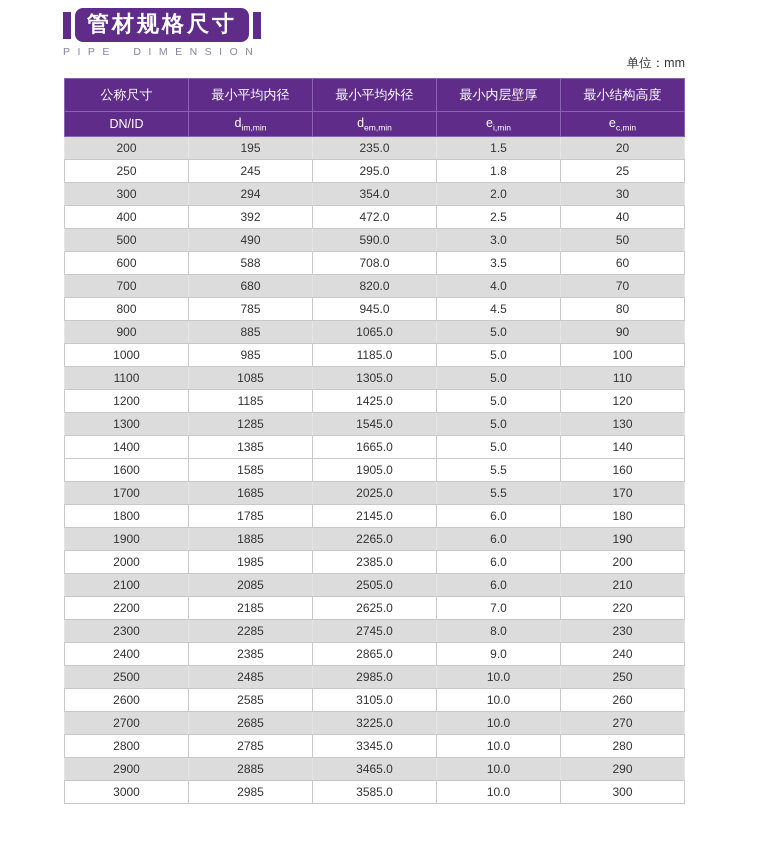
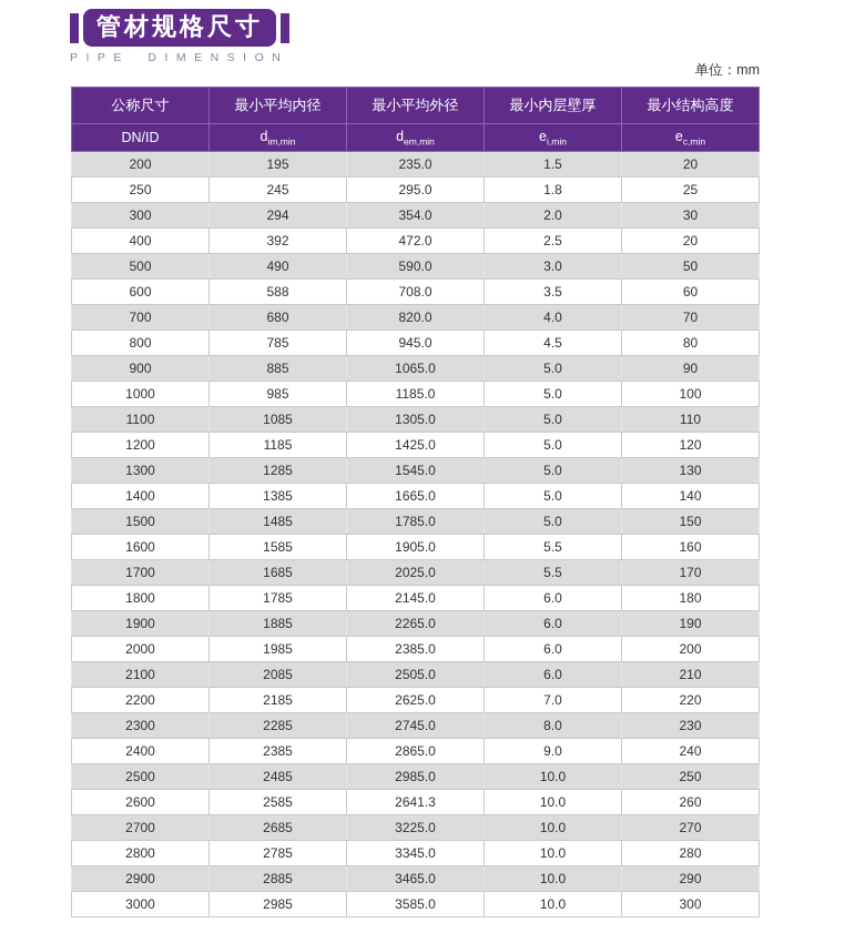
  管材规格尺寸
  PIPE DIMENSION
  单位：mm
  公称尺寸	最小平均内径	最小平均外径	最小内层壁厚	最小结构高度
  DN/ID	dim,min	dem,min	ei,min	ec,min
  200	195	235.0	1.5	20
  250	245	295.0	1.8	25
  300	294	354.0	2.0	30
- 400	392	472.0	2.5	40
+ 400	392	472.0	2.5	20
  500	490	590.0	3.0	50
  600	588	708.0	3.5	60
  700	680	820.0	4.0	70
  800	785	945.0	4.5	80
  900	885	1065.0	5.0	90
  1000	985	1185.0	5.0	100
  1100	1085	1305.0	5.0	110
  1200	1185	1425.0	5.0	120
  1300	1285	1545.0	5.0	130
  1400	1385	1665.0	5.0	140
+ 1500	1485	1785.0	5.0	150
  1600	1585	1905.0	5.5	160
  1700	1685	2025.0	5.5	170
  1800	1785	2145.0	6.0	180
  1900	1885	2265.0	6.0	190
  2000	1985	2385.0	6.0	200
  2100	2085	2505.0	6.0	210
  2200	2185	2625.0	7.0	220
  2300	2285	2745.0	8.0	230
  2400	2385	2865.0	9.0	240
  2500	2485	2985.0	10.0	250
- 2600	2585	3105.0	10.0	260
+ 2600	2585	2641.3	10.0	260
  2700	2685	3225.0	10.0	270
  2800	2785	3345.0	10.0	280
  2900	2885	3465.0	10.0	290
  3000	2985	3585.0	10.0	300
